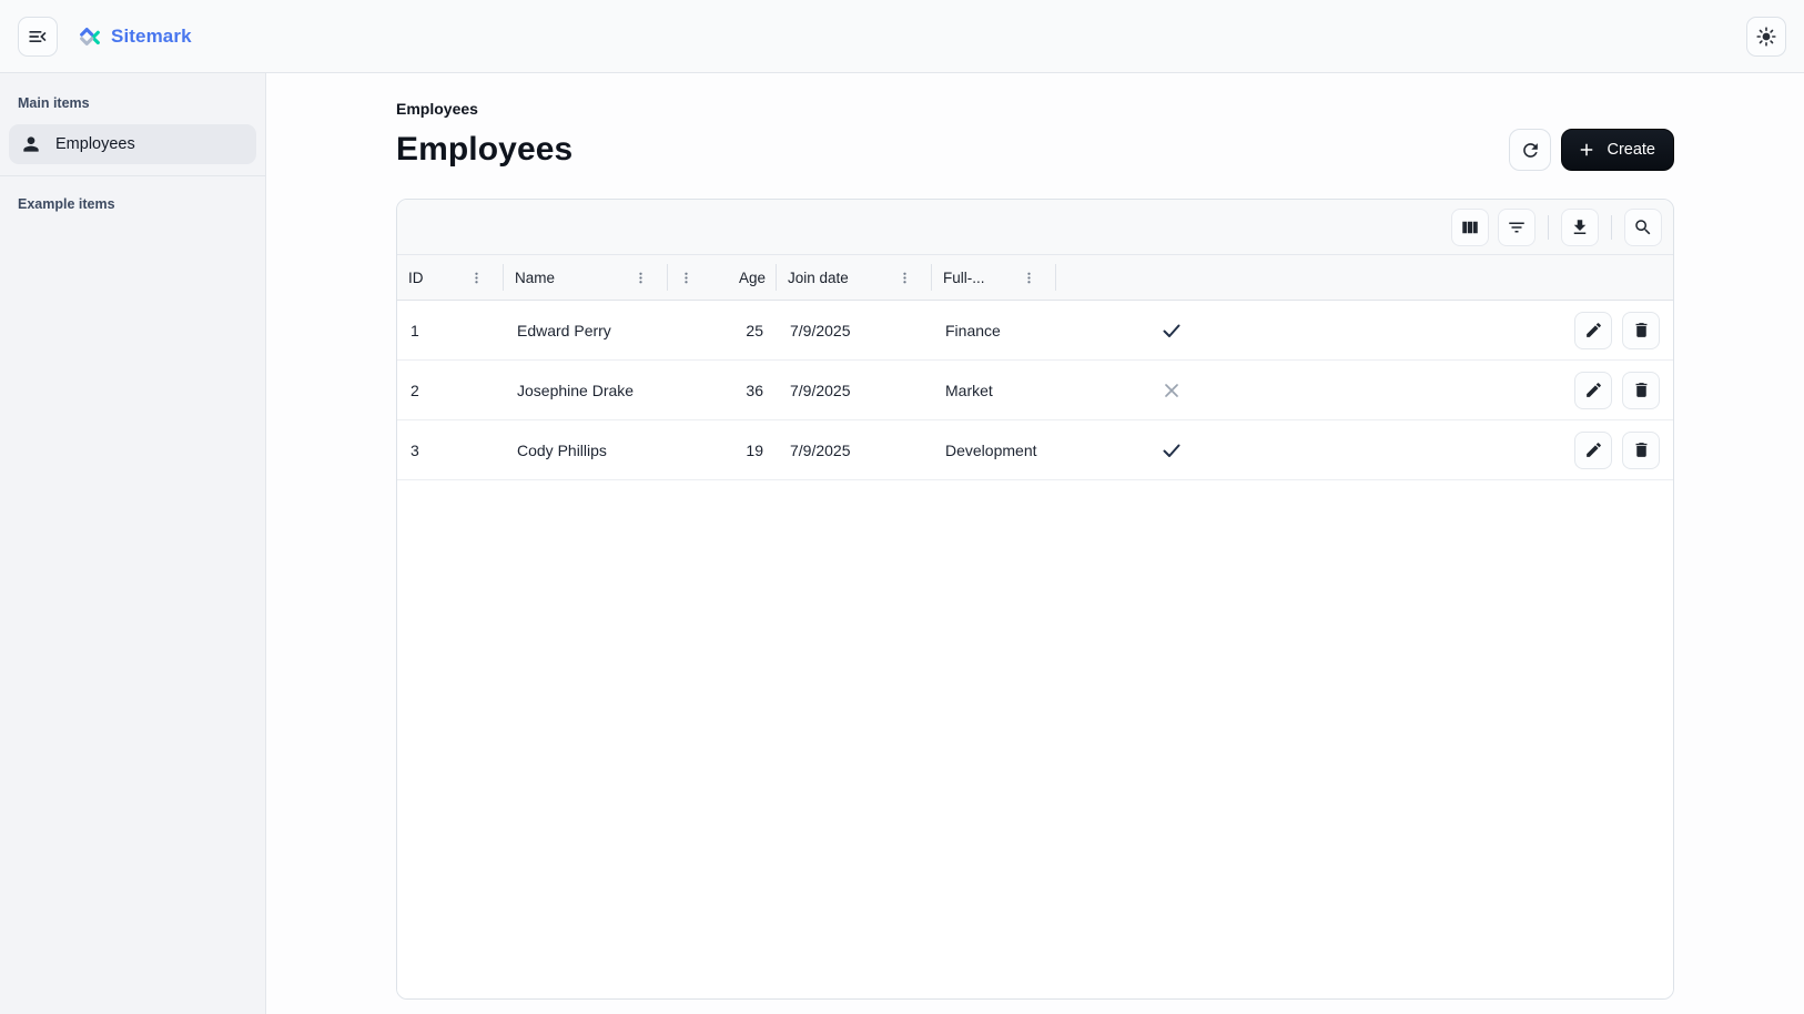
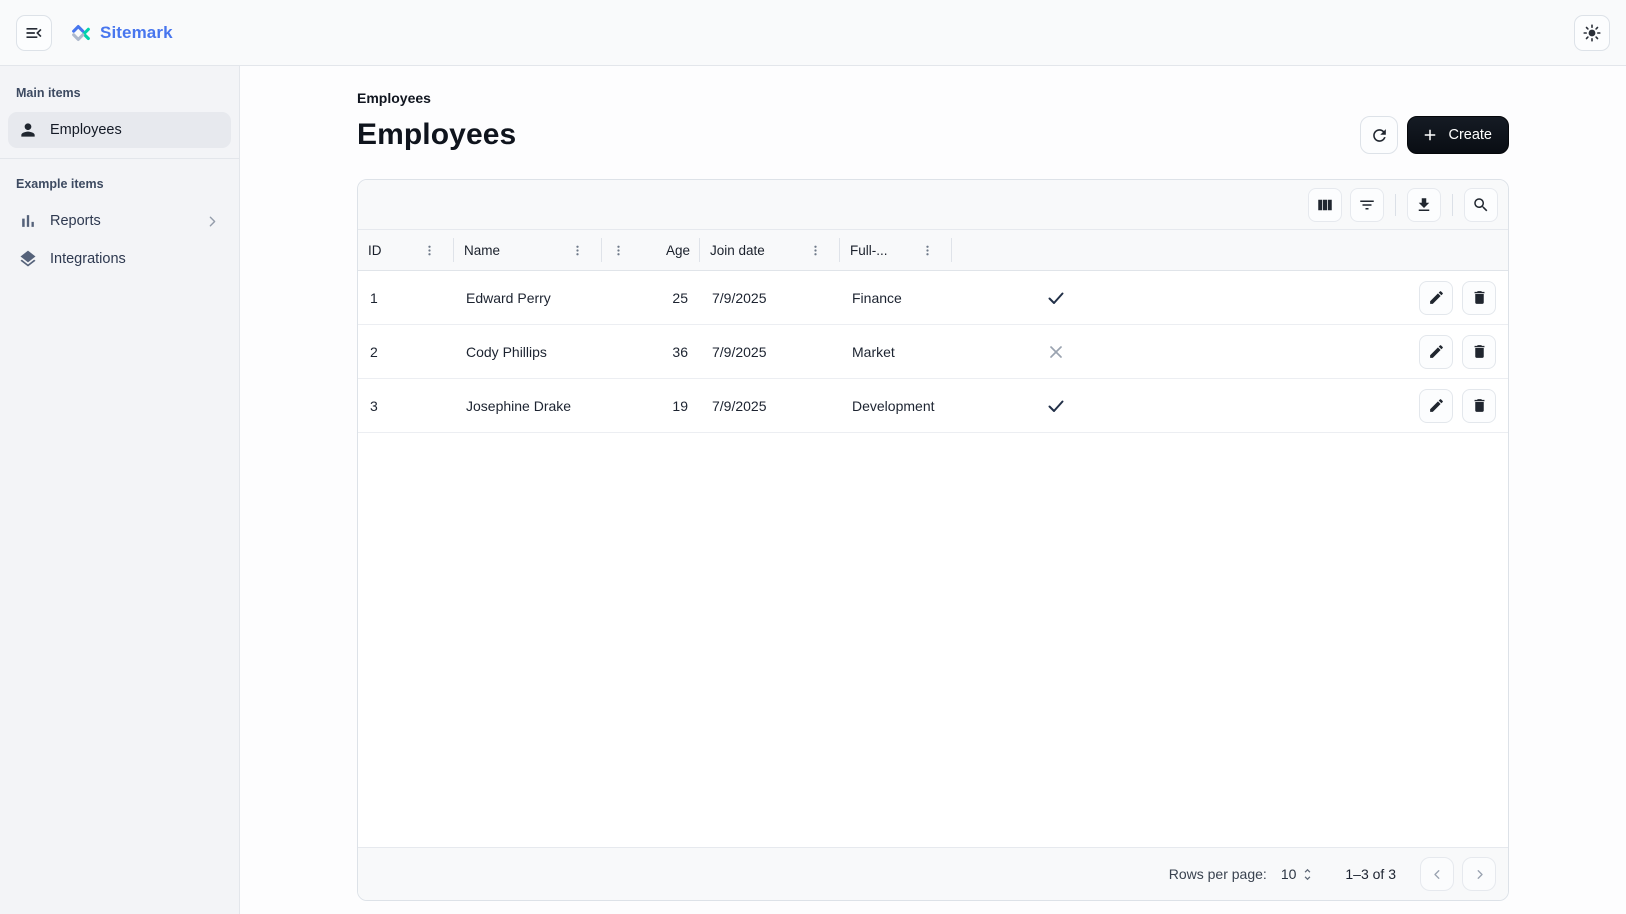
  Sitemark
  Main items
  Employees
  Example items
+ Reports
+ Integrations
  Employees
  Employees
  Create
  ID
  Name
  Age
  Join date
  Full-...
  1
  Edward Perry
  25
  7/9/2025
  Finance
  2
- Josephine Drake
+ Cody Phillips
  36
  7/9/2025
  Market
  3
- Cody Phillips
+ Josephine Drake
  19
  7/9/2025
  Development
+ Rows per page:
+ 10
+ 1–3 of 3
